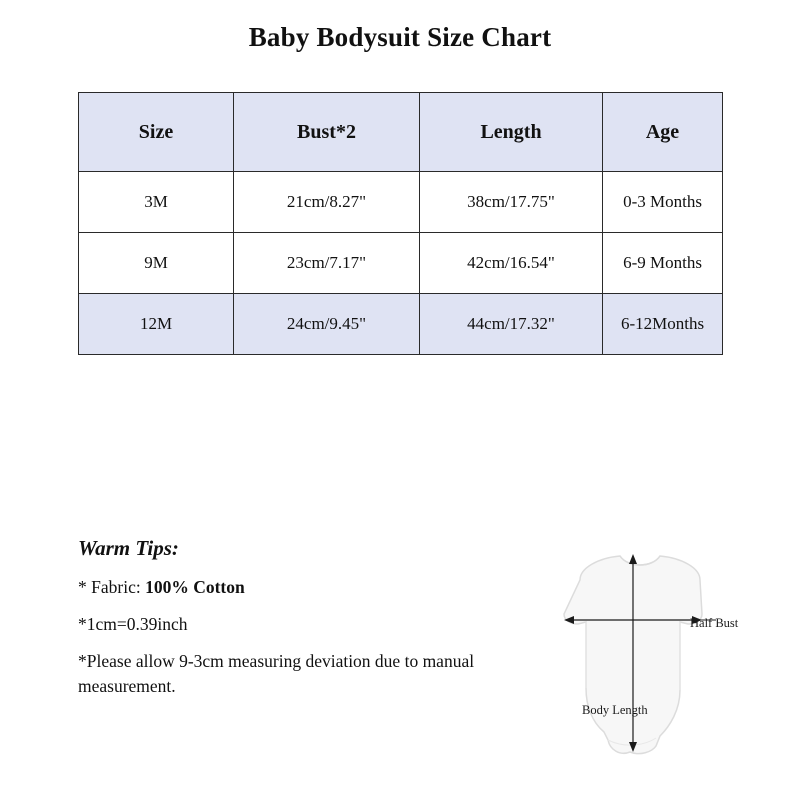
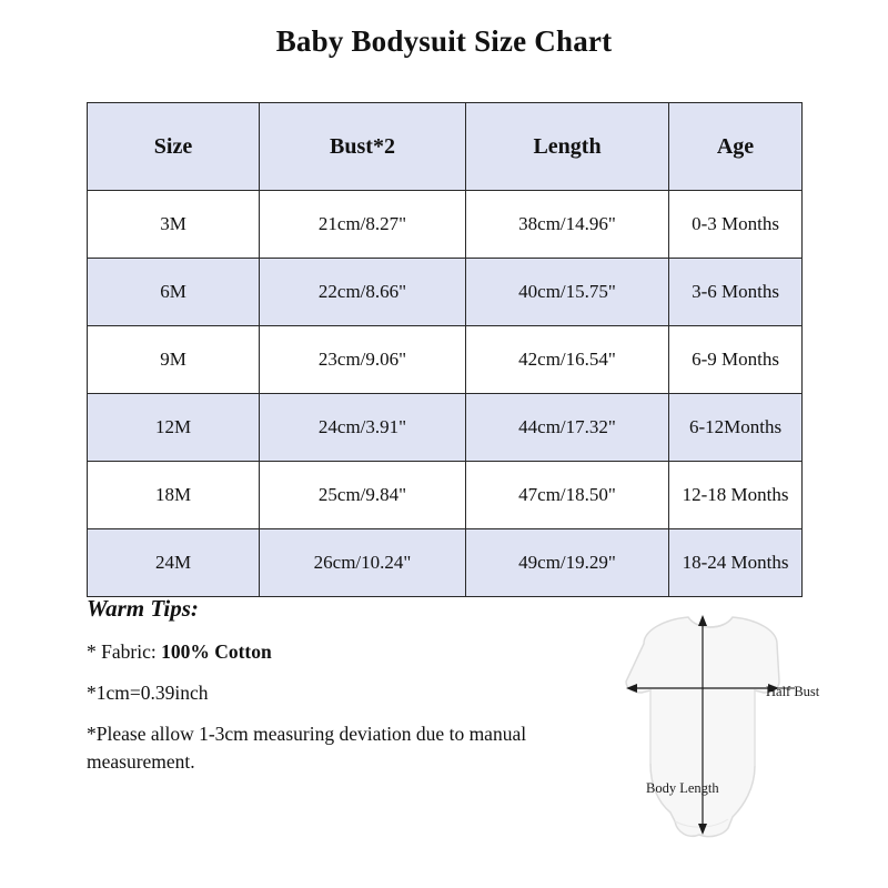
  Baby Bodysuit Size Chart
  Size	Bust*2	Length	Age
- 3M	21cm/8.27"	38cm/17.75"	0-3 Months
+ 3M	21cm/8.27"	38cm/14.96"	0-3 Months
+ 6M	22cm/8.66"	40cm/15.75"	3-6 Months
- 9M	23cm/7.17"	42cm/16.54"	6-9 Months
+ 9M	23cm/9.06"	42cm/16.54"	6-9 Months
- 12M	24cm/9.45"	44cm/17.32"	6-12Months
+ 12M	24cm/3.91"	44cm/17.32"	6-12Months
+ 18M	25cm/9.84"	47cm/18.50"	12-18 Months
+ 24M	26cm/10.24"	49cm/19.29"	18-24 Months
  Warm Tips:
  * Fabric: 100% Cotton
  *1cm=0.39inch
- *Please allow 9-3cm measuring deviation due to manual measurement.
+ *Please allow 1-3cm measuring deviation due to manual measurement.
  Half Bust
  Body Length
